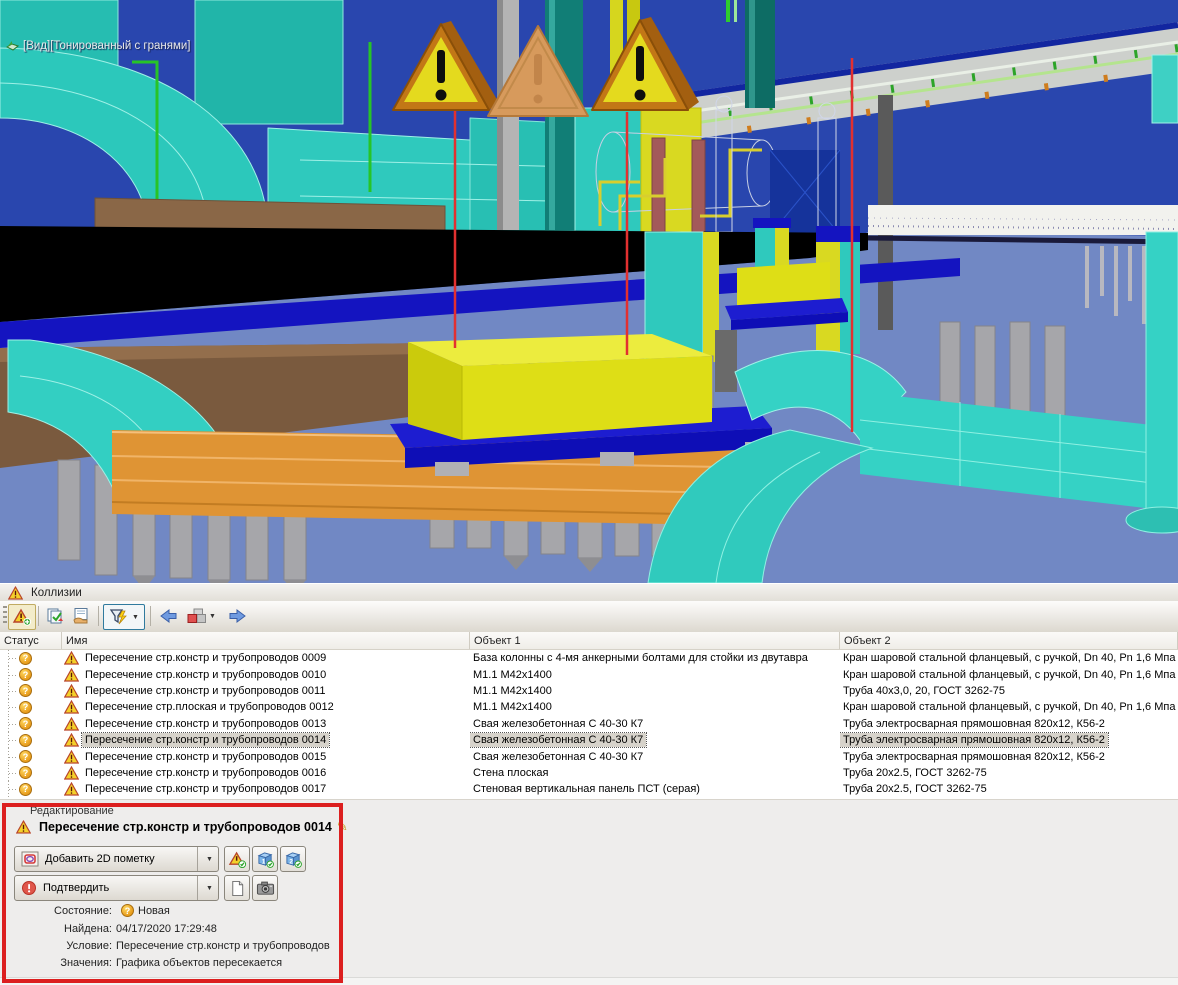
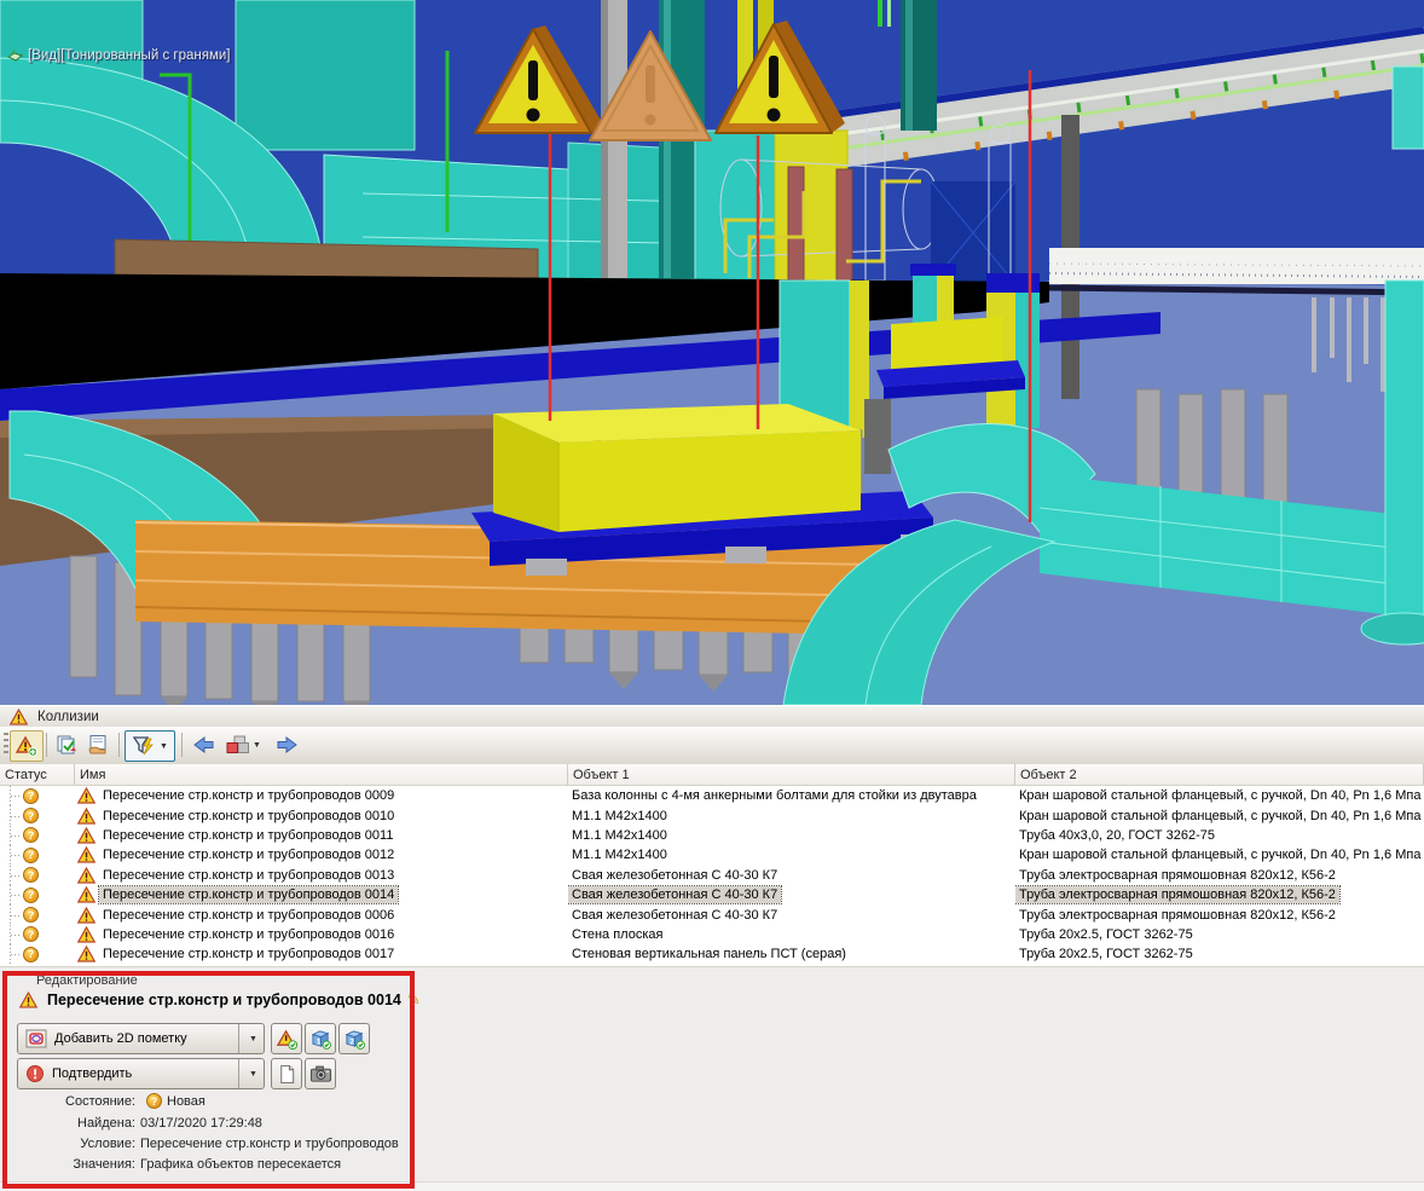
  [Вид][Тонированный с гранями]
  Коллизии
  Статус
  Имя
  Объект 1
  Объект 2
  ?
  Пересечение стр.констр и трубопроводов 0009
  База колонны с 4-мя анкерными болтами для стойки из двутавра
  Кран шаровой стальной фланцевый, с ручкой, Dn 40, Pn 1,6 Мпа
  ?
  Пересечение стр.констр и трубопроводов 0010
  М1.1 М42х1400
  Кран шаровой стальной фланцевый, с ручкой, Dn 40, Pn 1,6 Мпа
  ?
  Пересечение стр.констр и трубопроводов 0011
  М1.1 М42х1400
  Труба 40х3,0, 20, ГОСТ 3262-75
  ?
- Пересечение стр.плоская и трубопроводов 0012
+ Пересечение стр.констр и трубопроводов 0012
  М1.1 М42х1400
  Кран шаровой стальной фланцевый, с ручкой, Dn 40, Pn 1,6 Мпа
  ?
  Пересечение стр.констр и трубопроводов 0013
  Свая железобетонная С 40-30 К7
  Труба электросварная прямошовная 820х12, К56-2
  ?
  Пересечение стр.констр и трубопроводов 0014
  Свая железобетонная С 40-30 К7
  Труба электросварная прямошовная 820х12, К56-2
  ?
- Пересечение стр.констр и трубопроводов 0015
+ Пересечение стр.констр и трубопроводов 0006
  Свая железобетонная С 40-30 К7
  Труба электросварная прямошовная 820х12, К56-2
  ?
  Пересечение стр.констр и трубопроводов 0016
  Стена плоская
  Труба 20х2.5, ГОСТ 3262-75
  ?
  Пересечение стр.констр и трубопроводов 0017
  Стеновая вертикальная панель ПСТ (серая)
  Труба 20х2.5, ГОСТ 3262-75
  Редактирование
  Пересечение стр.констр и трубопроводов 0014
  ✎
  Добавить 2D пометку
  Подтвердить
  Состояние:
  ?
  Новая
  Найдена:
- 04/17/2020 17:29:48
+ 03/17/2020 17:29:48
  Условие:
  Пересечение стр.констр и трубопроводов
  Значения:
  Графика объектов пересекается
